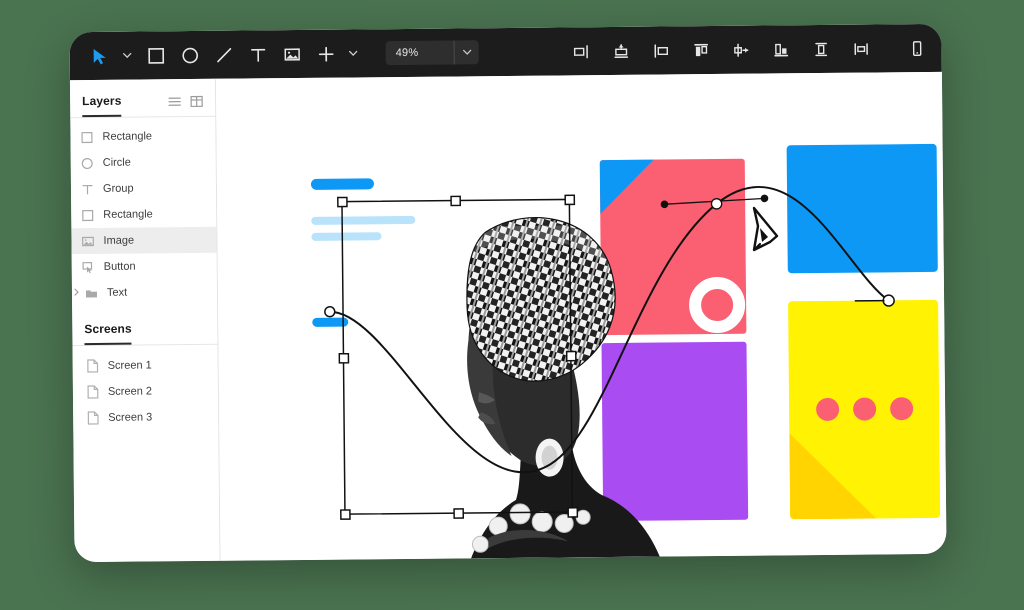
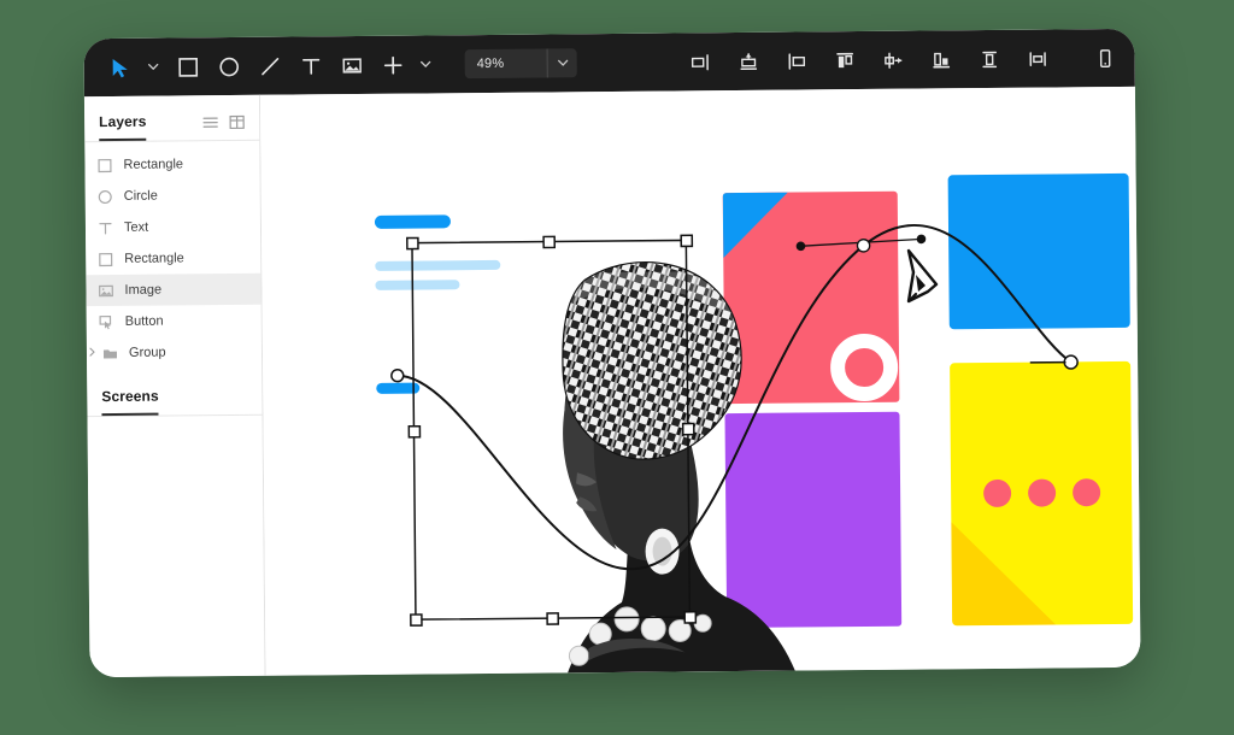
  49%
  Layers
  Rectangle
  Circle
- Group
+ Text
  Rectangle
  Image
  Button
- Text
+ Group
  Screens
- Screen 1
- Screen 2
- Screen 3
